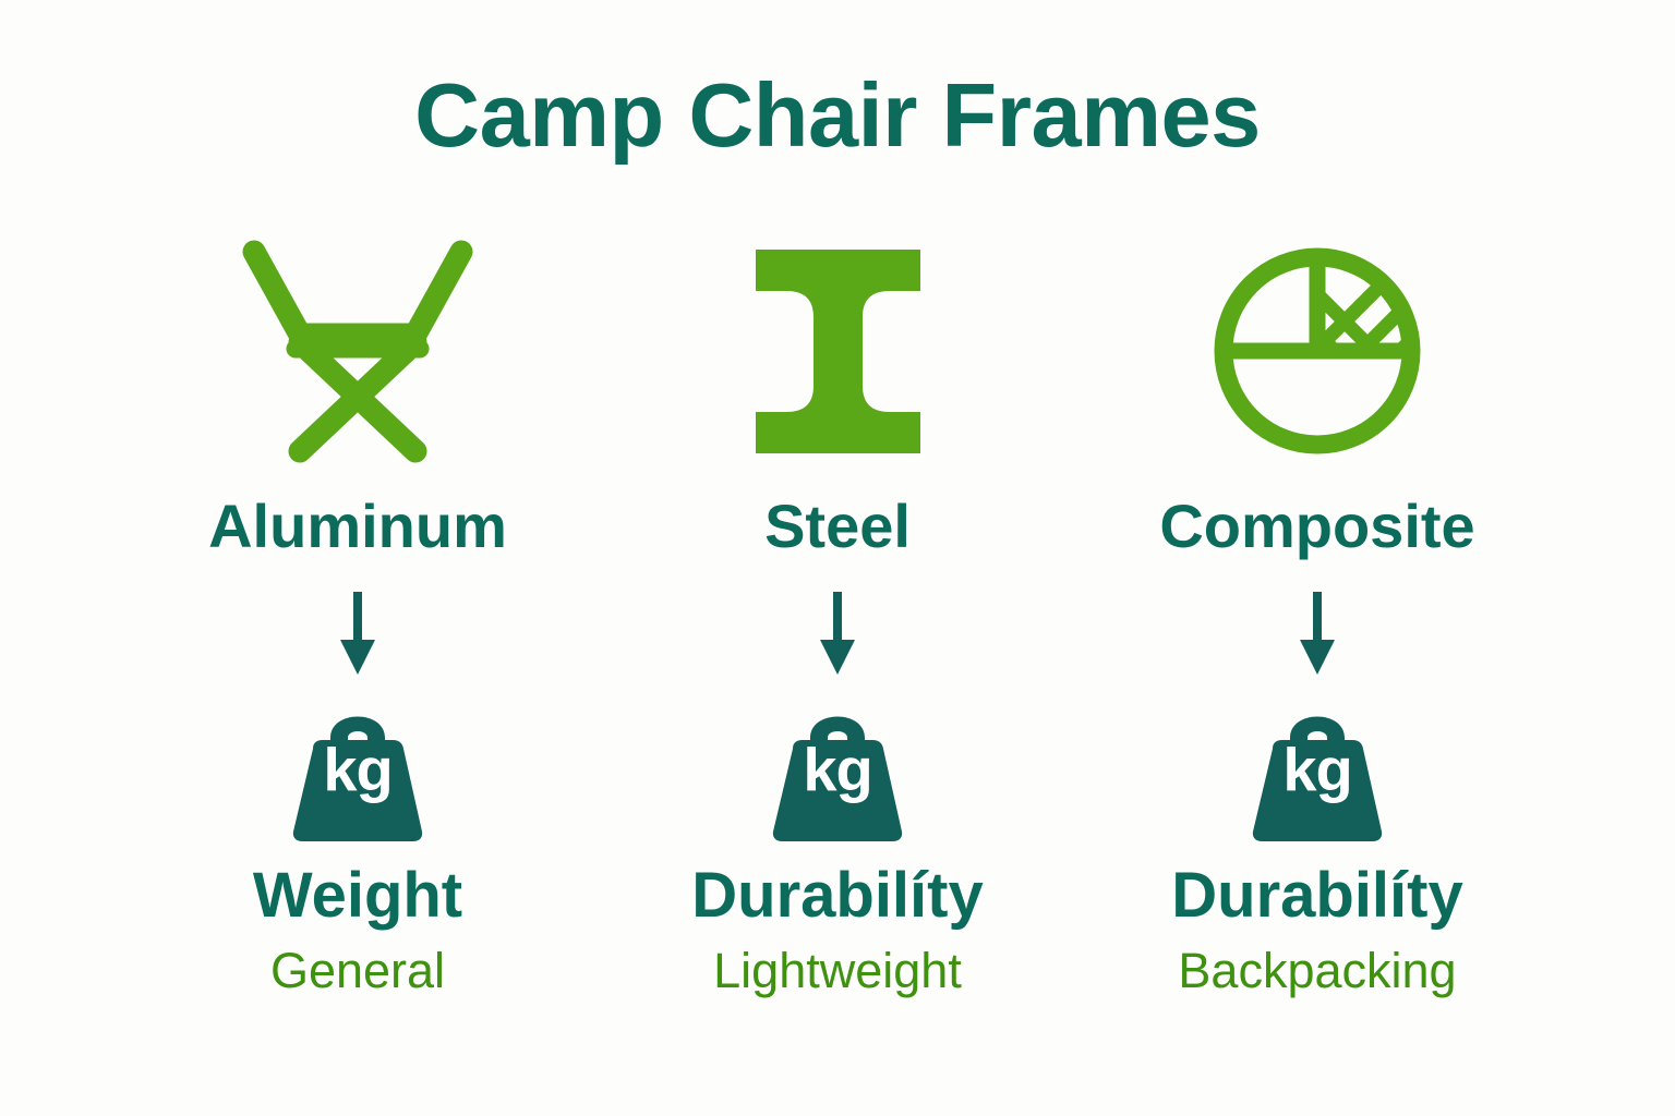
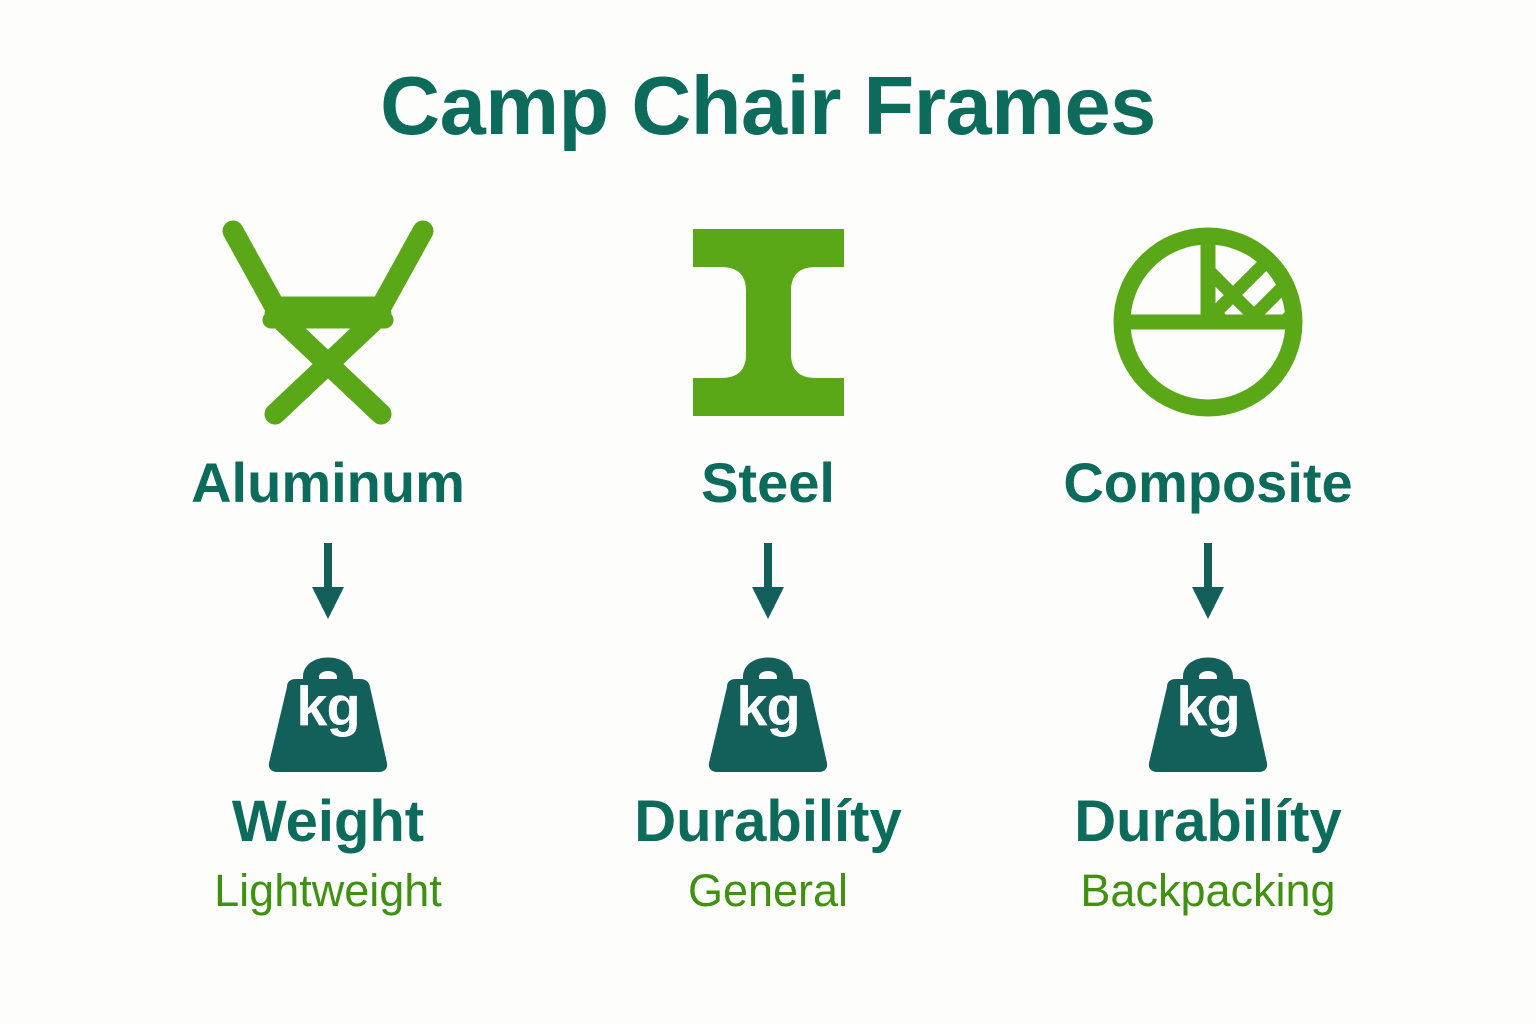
  Camp Chair Frames
  Aluminum
  kg
  Weight
- General
+ Lightweight
  Steel
  kg
  Durabilíty
- Lightweight
+ General
  Composite
  kg
  Durabilíty
  Backpacking
